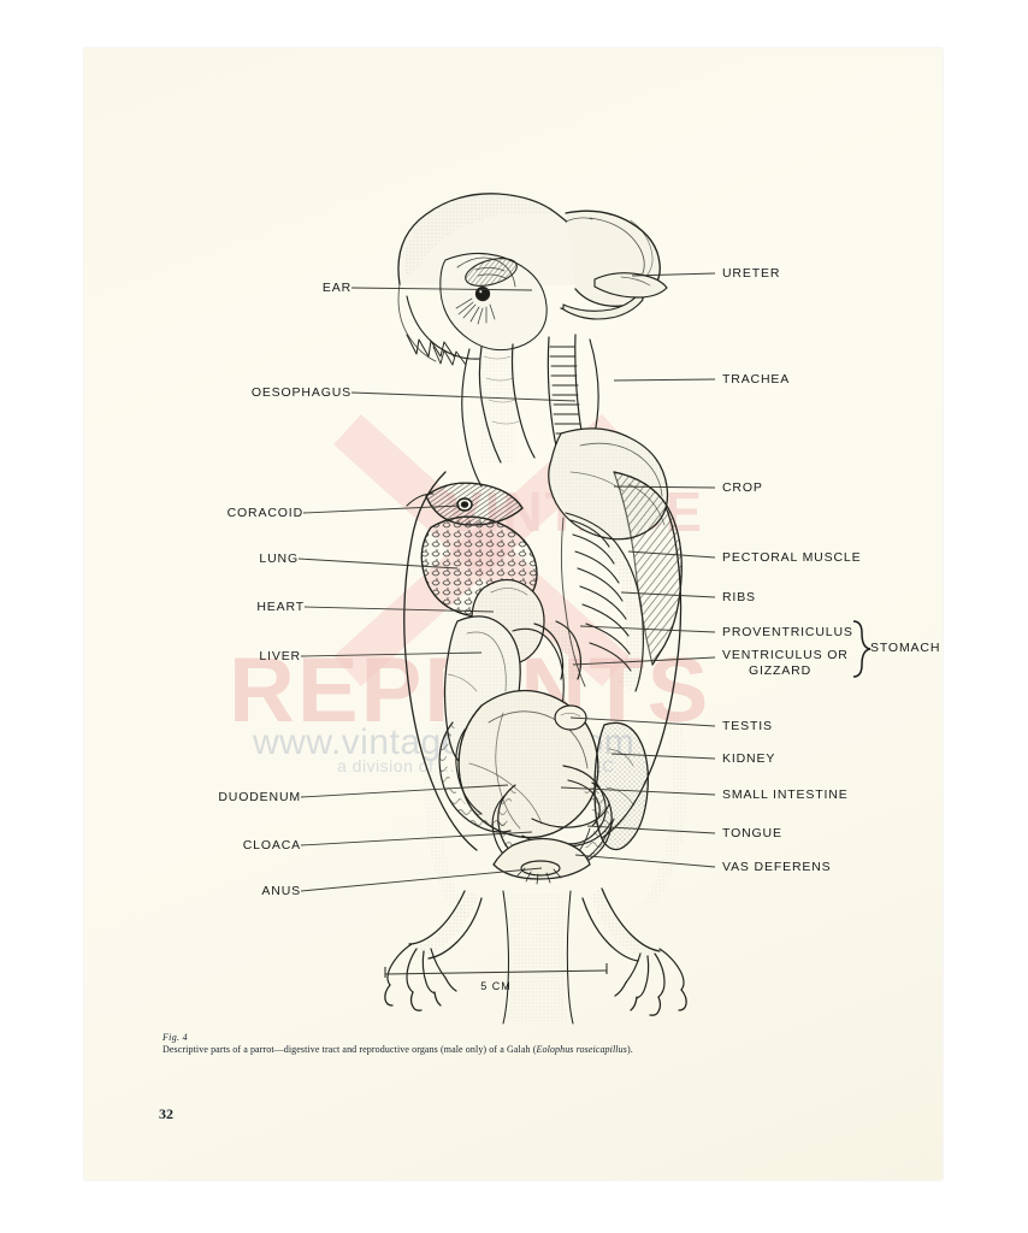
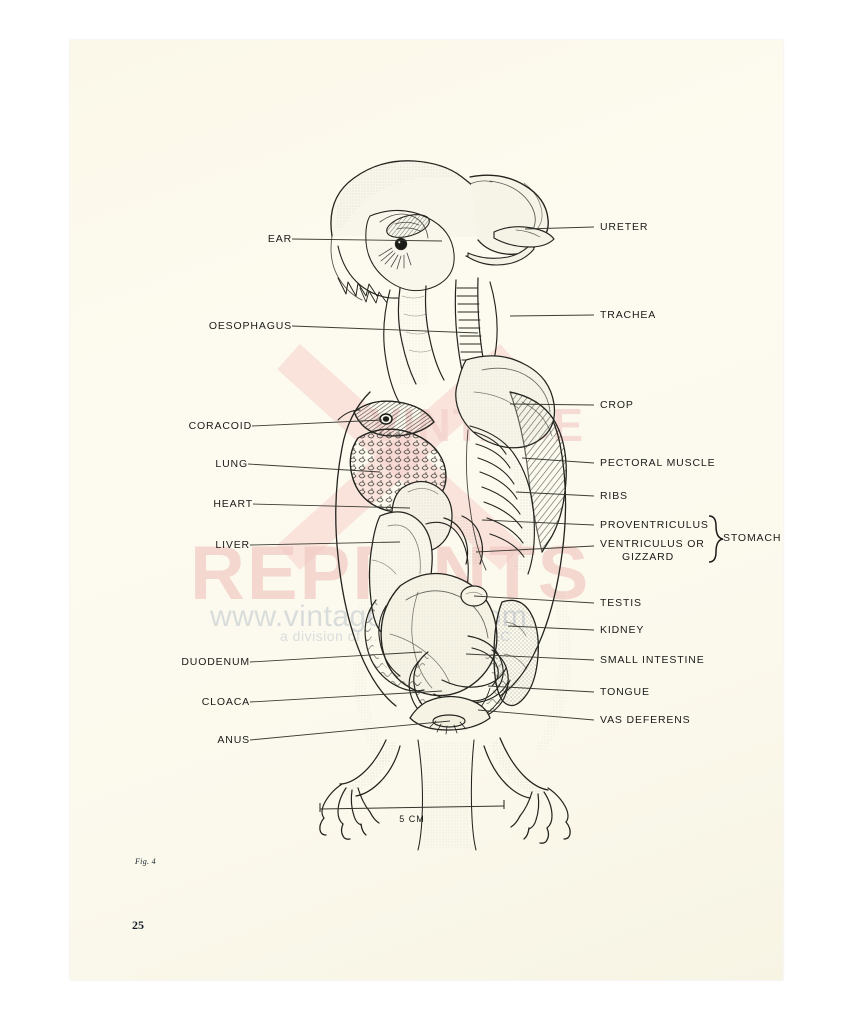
  REPNTS
  EAR
  OESOPHAGUS
  CORACOID
  LUNG
  HEART
  LIVER
  DUODENUM
  CLOACA
  ANUS
  URETER
  TRACHEA
  CROP
  PECTORAL MUSCLE
  RIBS
  PROVENTRICULUS
  VENTRICULUS OR
  GIZZARD
  TESTIS
  KIDNEY
  SMALL INTESTINE
  TONGUE
  VAS DEFERENS
  STOMACH
  5 CM
  Fig. 4
- Descriptive parts of a parrot—digestive tract and reproductive organs (male only) of a Galah (Eolophus roseicapillus).
- 32
+ 25
